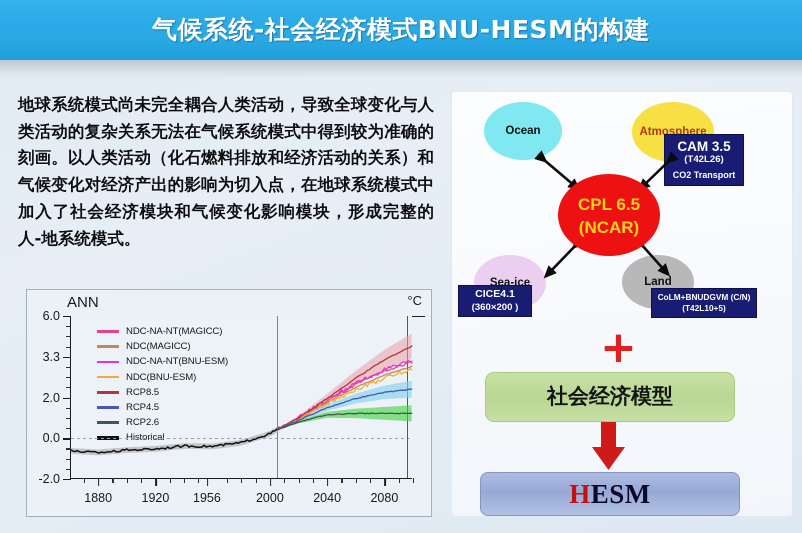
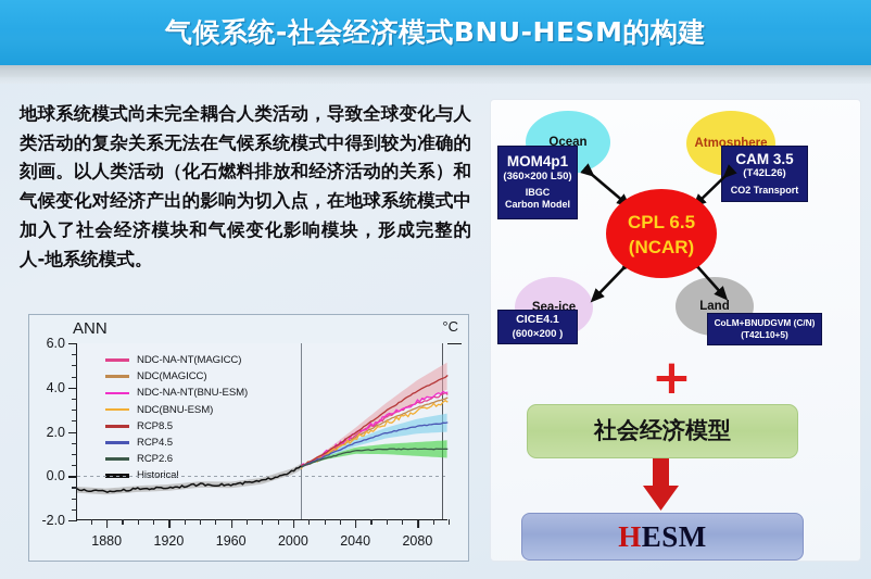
  气候系统-社会经济模式BNU-HESM的构建
  地球系统模式尚未完全耦合人类活动，导致全球变化与人类活动的复杂关系无法在气候系统模式中得到较为准确的刻画。以人类活动（化石燃料排放和经济活动的关系）和气候变化对经济产出的影响为切入点，在地球系统模式中加入了社会经济模块和气候变化影响模块，形成完整的人-地系统模式。
  ANN
  °C
  NDC-NA-NT(MAGICC)
  NDC(MAGICC)
  NDC-NA-NT(BNU-ESM)
  NDC(BNU-ESM)
  RCP8.5
  RCP4.5
  RCP2.6
  6.0
- 3.3
+ 4.0
  2.0
  0.0
  -2.0
  1880
  1920
- 1956
+ 1960
  2000
  2040
  2080
  Ocean
  Atmosphere
  Sea-ice
  Land
+ MOM4p1
+ (360×200 L50)
+ IBGC
+ Carbon Model
  CAM 3.5
  (T42L26)
  CO2 Transport
  CICE4.1
- (360×200 )
+ (600×200 )
  CoLM+BNUDGVM (C/N)
  (T42L10+5)
  CPL 6.5
  (NCAR)
  +
  社会经济模型
  H
  ESM
